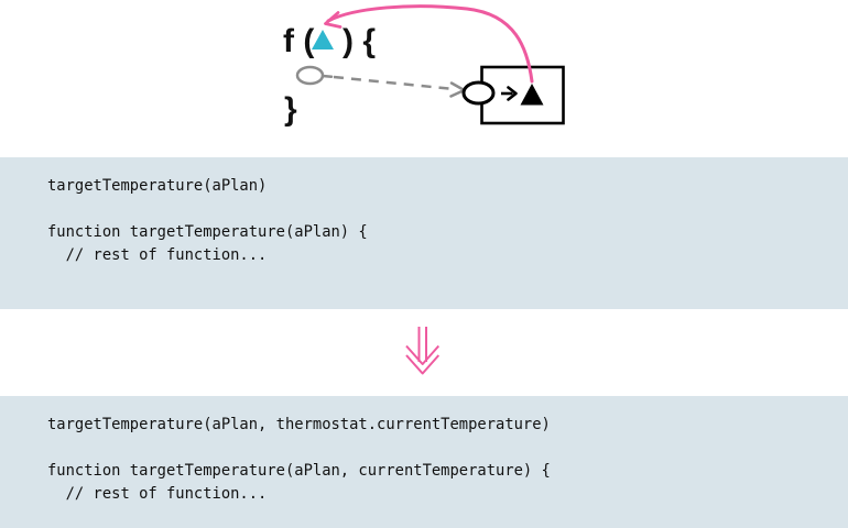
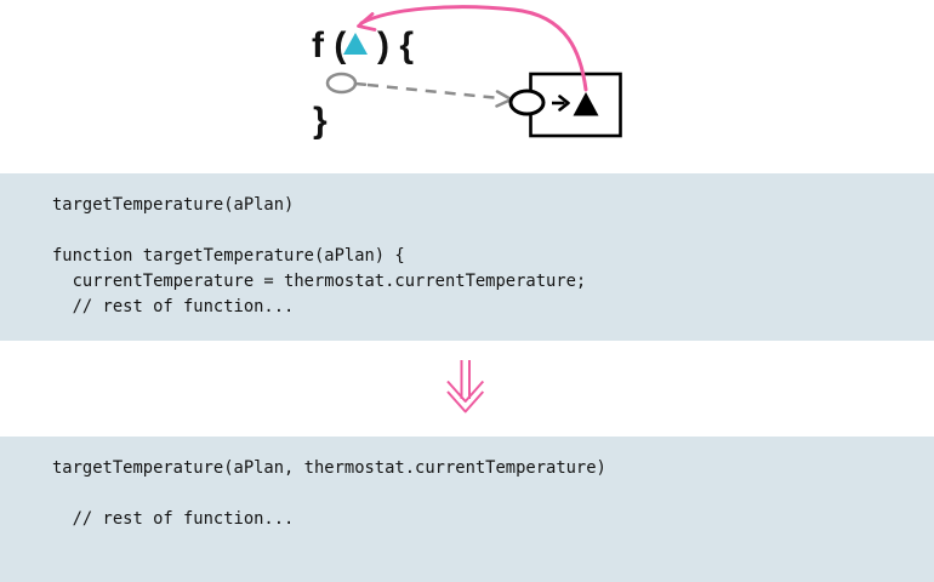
  targetTemperature(aPlan)
  function targetTemperature(aPlan) {
+ currentTemperature = thermostat.currentTemperature;
  // rest of function...
  targetTemperature(aPlan, thermostat.currentTemperature)
- function targetTemperature(aPlan, currentTemperature) {
  // rest of function...
  f (
  ) {
  }
